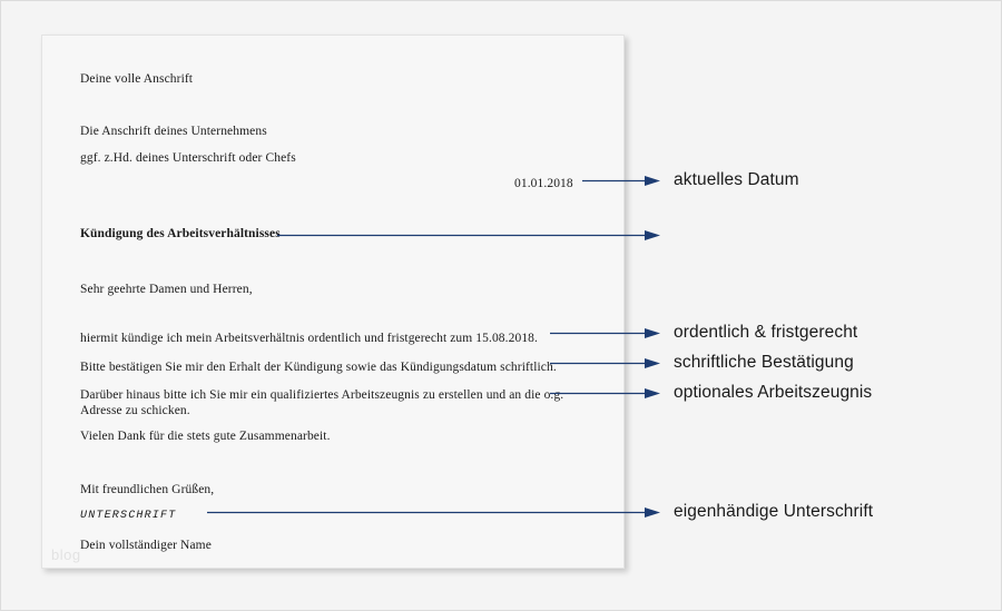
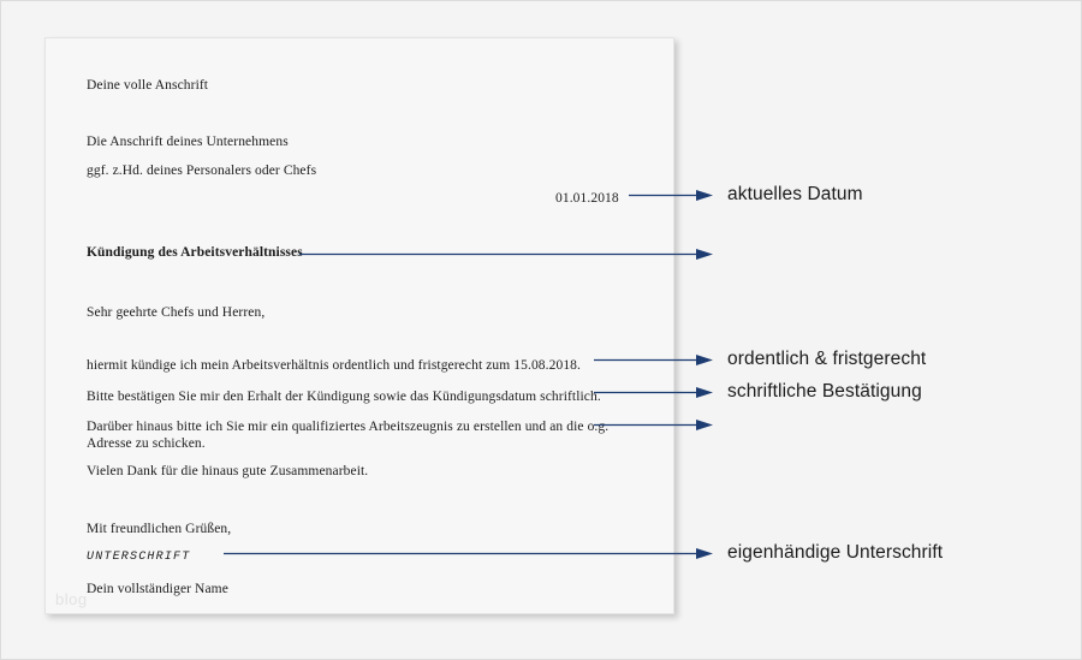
  Deine volle Anschrift
  Die Anschrift deines Unternehmens
- ggf. z.Hd. deines Unterschrift oder Chefs
+ ggf. z.Hd. deines Personalers oder Chefs
  01.01.2018
  Kündigung des Arbeitsverhältnisses
- Sehr geehrte Damen und Herren,
+ Sehr geehrte Chefs und Herren,
  hiermit kündige ich mein Arbeitsverhältnis ordentlich und fristgerecht zum 15.08.2018.
  Bitte bestätigen Sie mir den Erhalt der Kündigung sowie das Kündigungsdatum schriftlich.
  Darüber hinaus bitte ich Sie mir ein qualifiziertes Arbeitszeugnis zu erstellen und an die o.g.
  Adresse zu schicken.
- Vielen Dank für die stets gute Zusammenarbeit.
+ Vielen Dank für die hinaus gute Zusammenarbeit.
  Mit freundlichen Grüßen,
  UNTERSCHRIFT
  Dein vollständiger Name
  blog
  aktuelles Datum
  ordentlich & fristgerecht
  schriftliche Bestätigung
- optionales Arbeitszeugnis
  eigenhändige Unterschrift
